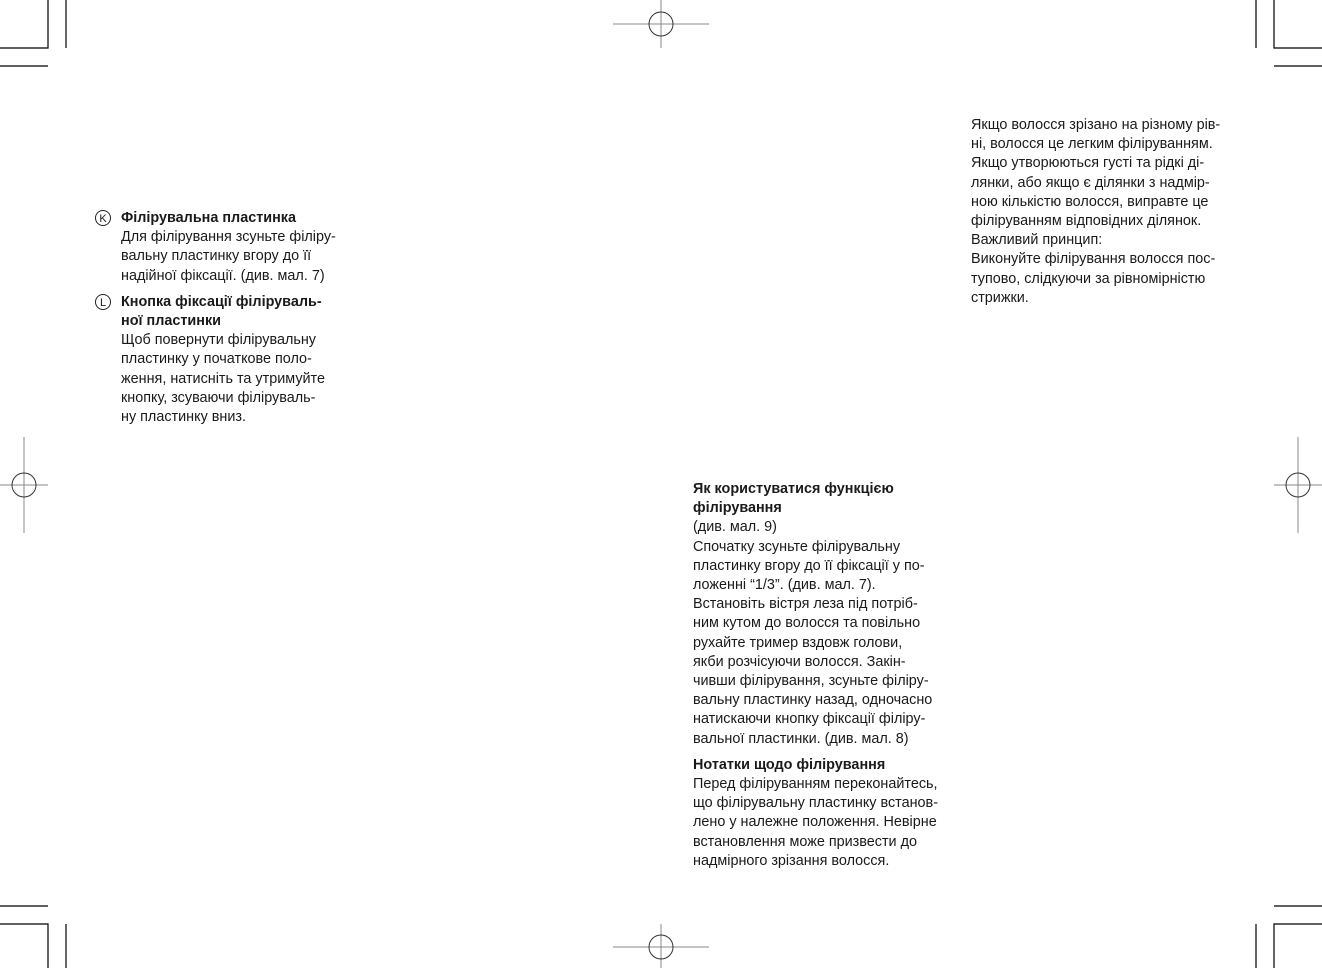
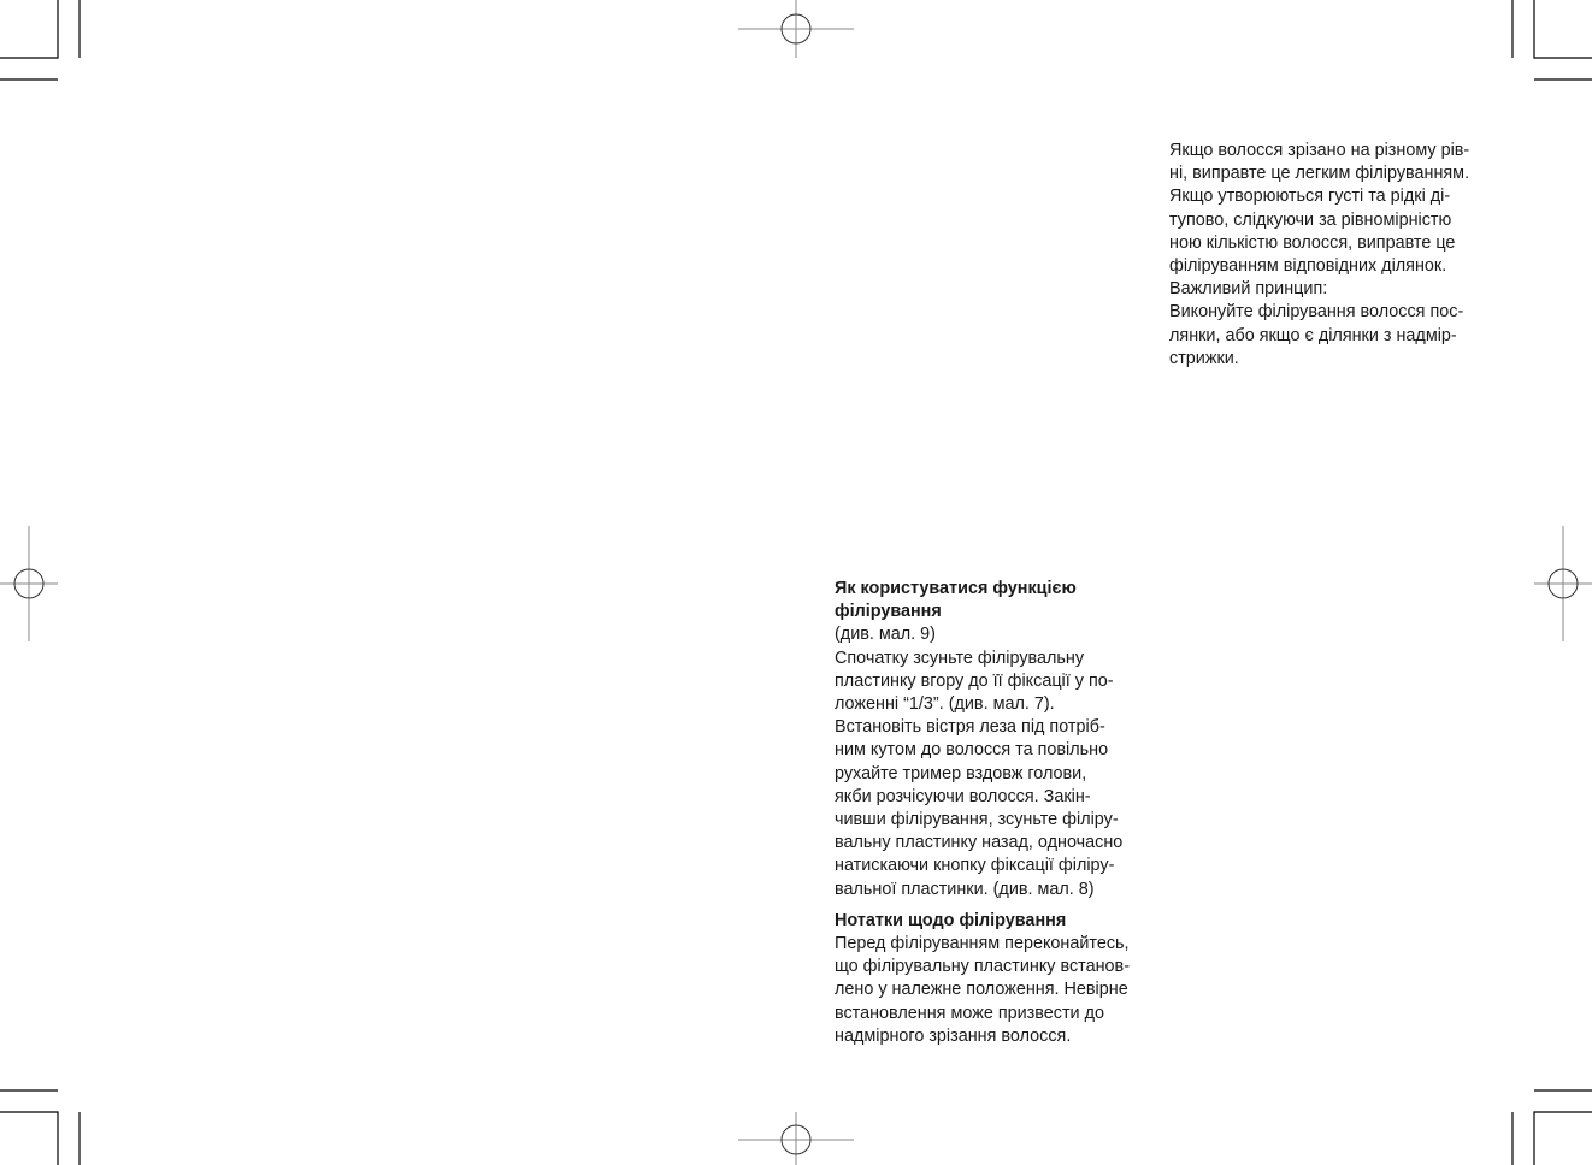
- K
- Філірувальна пластинка
- Для філірування зсуньте філіру-
- вальну пластинку вгору до її
- надійної фіксації. (див. мал. 7)
- L
- Кнопка фіксації філіруваль-
- ної пластинки
- Щоб повернути філірувальну
- пластинку у початкове поло-
- ження, натисніть та утримуйте
- кнопку, зсуваючи філіруваль-
- ну пластинку вниз.
  Як користуватися функцією
  філірування
  (див. мал. 9)
  Спочатку зсуньте філірувальну
  пластинку вгору до її фіксації у по-
  ложенні “1/3”. (див. мал. 7).
  Встановіть вістря леза під потріб-
  ним кутом до волосся та повільно
  рухайте тример вздовж голови,
  якби розчісуючи волосся. Закін-
  чивши філірування, зсуньте філіру-
  вальну пластинку назад, одночасно
  натискаючи кнопку фіксації філіру-
  вальної пластинки. (див. мал. 8)
  Нотатки щодо філірування
  Перед філіруванням переконайтесь,
  що філірувальну пластинку встанов-
  лено у належне положення. Невірне
  встановлення може призвести до
  надмірного зрізання волосся.
  Якщо волосся зрізано на різному рів-
- ні, волосся це легким філіруванням.
+ ні, виправте це легким філіруванням.
  Якщо утворюються густі та рідкі ді-
- лянки, або якщо є ділянки з надмір-
+ тупово, слідкуючи за рівномірністю
  ною кількістю волосся, виправте це
  філіруванням відповідних ділянок.
  Важливий принцип:
  Виконуйте філірування волосся пос-
- тупово, слідкуючи за рівномірністю
+ лянки, або якщо є ділянки з надмір-
  стрижки.
